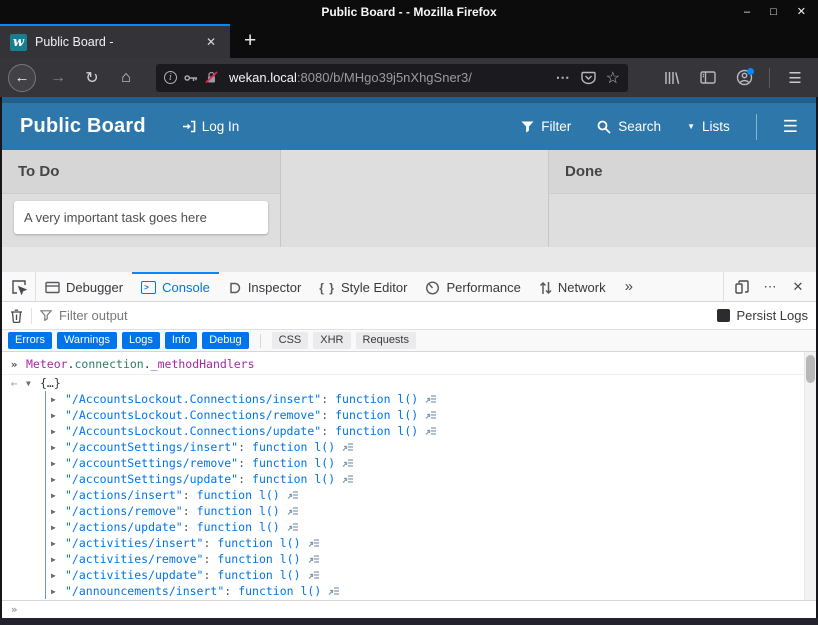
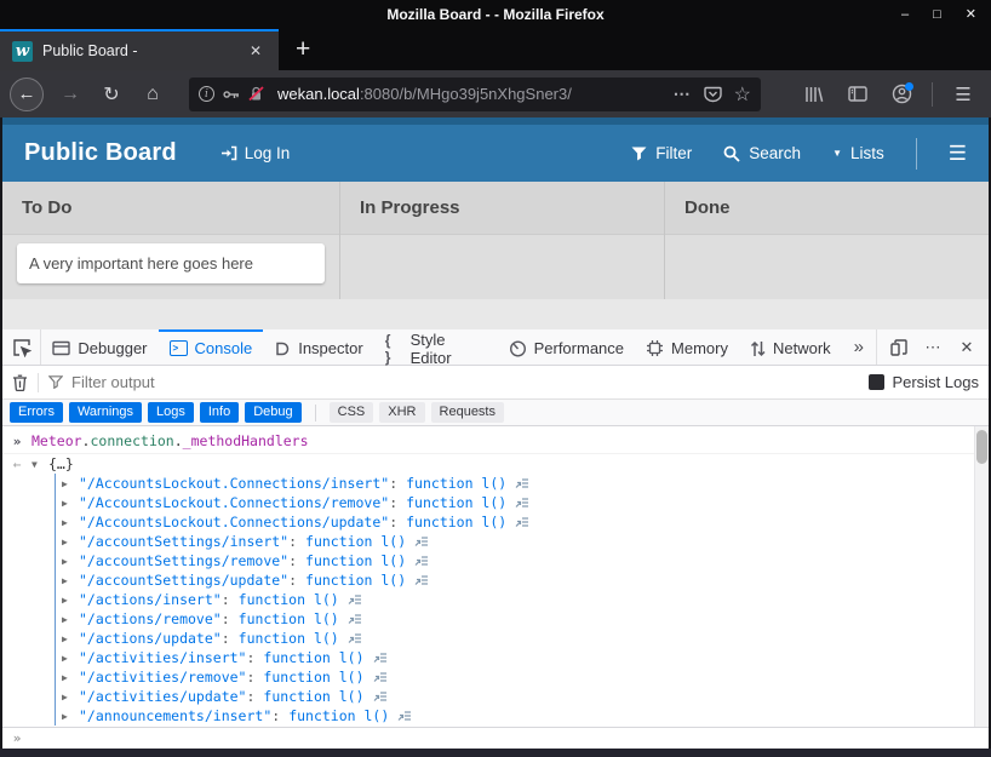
- Public Board - - Mozilla Firefox
+ Mozilla Board - - Mozilla Firefox
  –
  □
  ✕
  w
  Public Board -
  ✕
  +
  ←
  →
  ↻
  ⌂
  i
  wekan.local:8080/b/MHgo39j5nXhgSner3/
  ⋯
  ☆
  ☰
  Public Board
  Log In
  Filter
  Search
  ▼
  Lists
  ☰
  To Do
- A very important task goes here
+ A very important here goes here
+ In Progress
  Done
  Debugger
  >
  Console
  Inspector
  { }
  Style Editor
  Performance
+ Memory
  Network
  »
  ⋯
  ✕
  Filter output
  Persist Logs
  Errors
  Warnings
  Logs
  Info
  Debug
  CSS
  XHR
  Requests
  »
  Meteor.connection._methodHandlers
  ←
  ▼
  {…}
  ▶
  "/AccountsLockout.Connections/insert"
  function l()
  ▶
  "/AccountsLockout.Connections/remove"
  function l()
  ▶
  "/AccountsLockout.Connections/update"
  function l()
  ▶
  "/accountSettings/insert"
  function l()
  ▶
  "/accountSettings/remove"
  function l()
  ▶
  "/accountSettings/update"
  function l()
  ▶
  "/actions/insert"
  function l()
  ▶
  "/actions/remove"
  function l()
  ▶
  "/actions/update"
  function l()
  ▶
  "/activities/insert"
  function l()
  ▶
  "/activities/remove"
  function l()
  ▶
  "/activities/update"
  function l()
  ▶
  "/announcements/insert"
  function l()
  »
